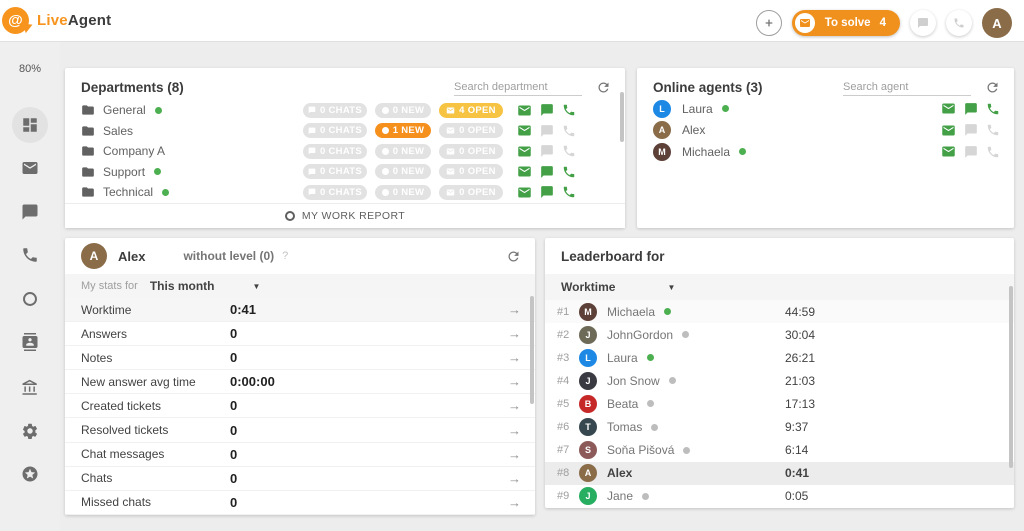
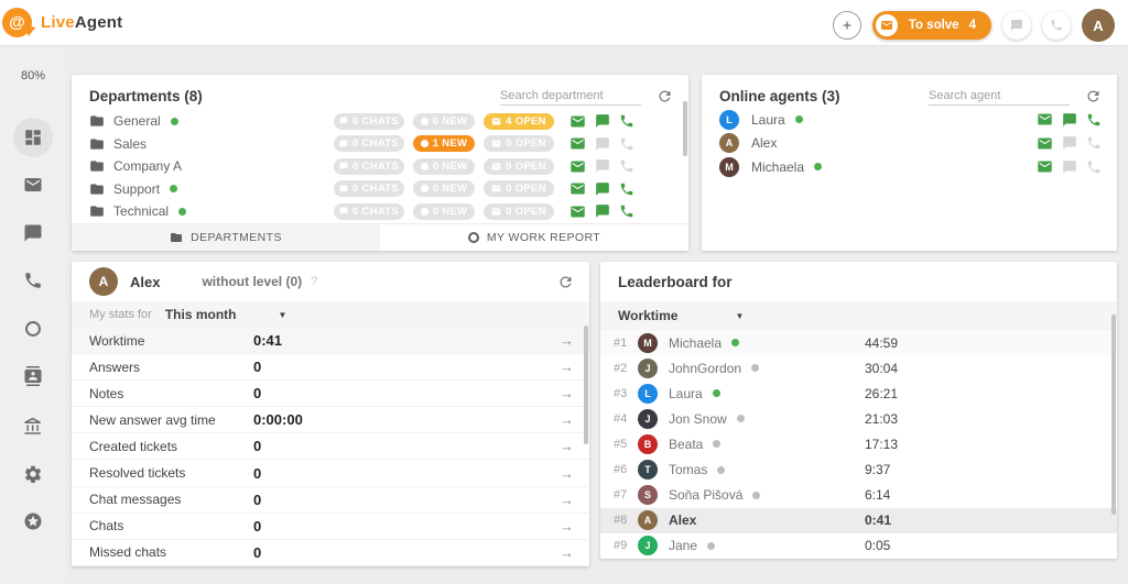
  @
  LiveAgent
  To solve
  4
  A
  80%
  Departments (8)
  Search department
  General
  0 CHATS
  0 NEW
  4 OPEN
  Sales
  0 CHATS
  1 NEW
  0 OPEN
  Company A
  0 CHATS
  0 NEW
  0 OPEN
  Support
  0 CHATS
  0 NEW
  0 OPEN
  Technical
  0 CHATS
  0 NEW
  0 OPEN
+ DEPARTMENTS
  MY WORK REPORT
  Online agents (3)
  Search agent
  L
  Laura
  A
  Alex
  M
  Michaela
  A
  Alex
  without level (0)
  ?
  My stats for
  This month
  ▼
  Worktime
  0:41
  →
  Answers
  0
  →
  Notes
  0
  →
  New answer avg time
  0:00:00
  →
  Created tickets
  0
  →
  Resolved tickets
  0
  →
  Chat messages
  0
  →
  Chats
  0
  →
  Missed chats
  0
  →
  Leaderboard for
  Worktime
  ▼
  #1
  M
  Michaela
  44:59
  #2
  J
  JohnGordon
  30:04
  #3
  L
  Laura
  26:21
  #4
  J
  Jon Snow
  21:03
  #5
  B
  Beata
  17:13
  #6
  T
  Tomas
  9:37
  #7
  S
  Soňa Pišová
  6:14
  #8
  A
  Alex
  0:41
  #9
  J
  Jane
  0:05
